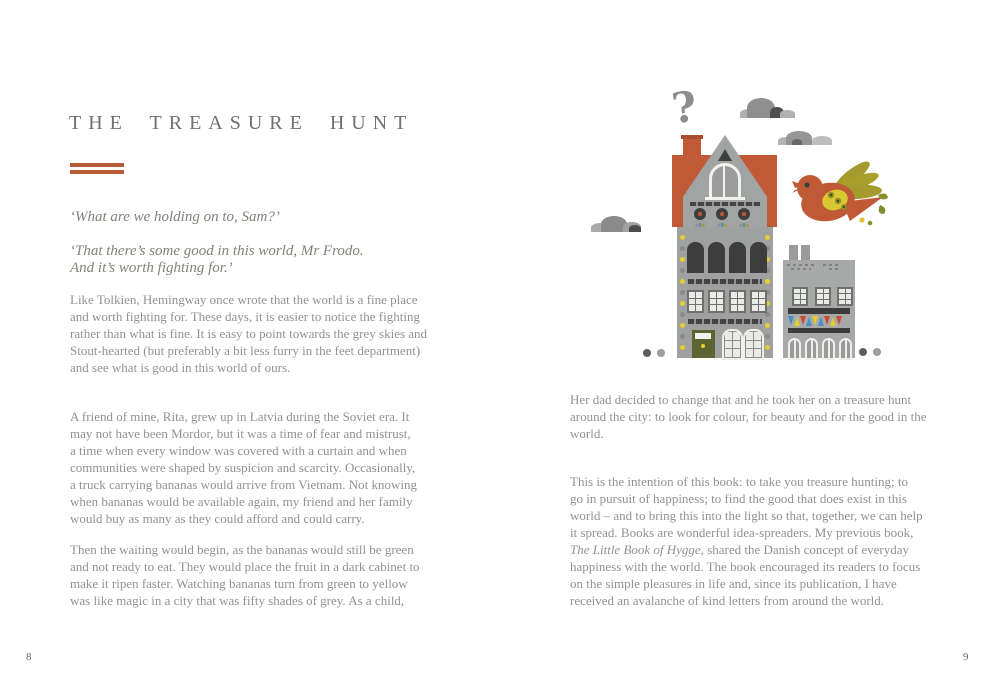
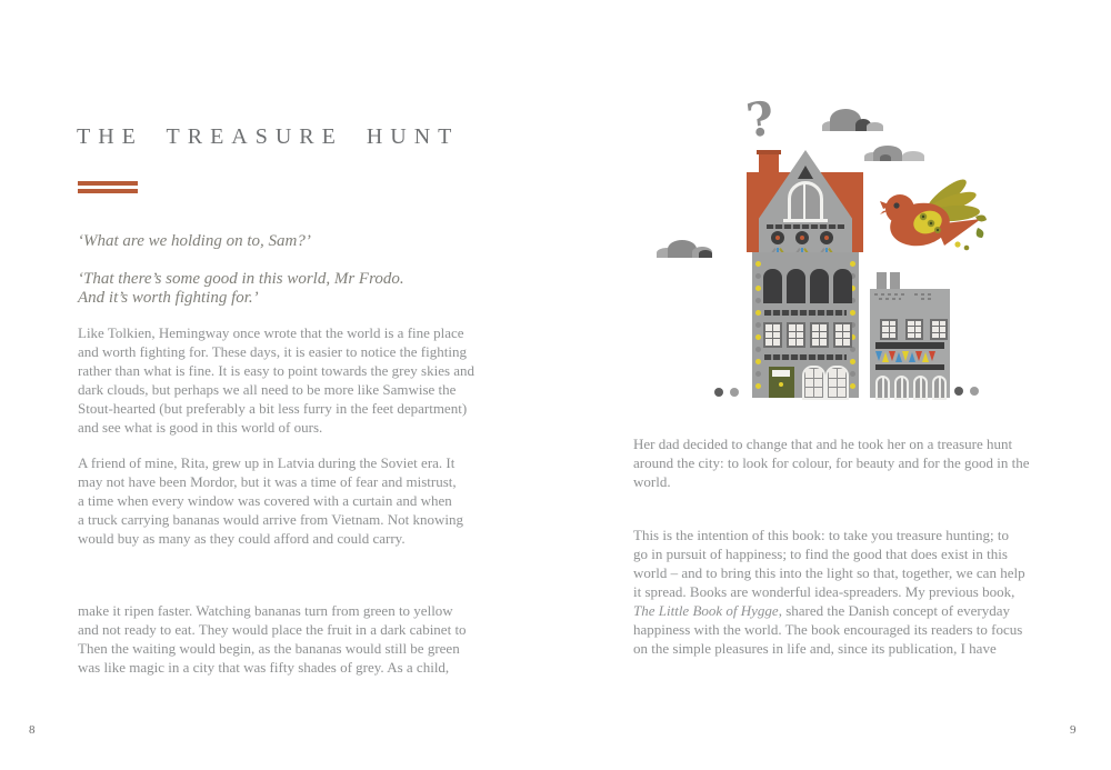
  THE TREASURE HUNT
  ‘What are we holding on to, Sam?’
  ‘That there’s some good in this world, Mr Frodo.
  And it’s worth fighting for.’
  Like Tolkien, Hemingway once wrote that the world is a fine place
  and worth fighting for. These days, it is easier to notice the fighting
  rather than what is fine. It is easy to point towards the grey skies and
+ dark clouds, but perhaps we all need to be more like Samwise the
  Stout-hearted (but preferably a bit less furry in the feet department)
  and see what is good in this world of ours.
  A friend of mine, Rita, grew up in Latvia during the Soviet era. It
  may not have been Mordor, but it was a time of fear and mistrust,
  a time when every window was covered with a curtain and when
- communities were shaped by suspicion and scarcity. Occasionally,
  a truck carrying bananas would arrive from Vietnam. Not knowing
- when bananas would be available again, my friend and her family
  would buy as many as they could afford and could carry.
- Then the waiting would begin, as the bananas would still be green
+ make it ripen faster. Watching bananas turn from green to yellow
  and not ready to eat. They would place the fruit in a dark cabinet to
- make it ripen faster. Watching bananas turn from green to yellow
+ Then the waiting would begin, as the bananas would still be green
  was like magic in a city that was fifty shades of grey. As a child,
  8
  Her dad decided to change that and he took her on a treasure hunt
  around the city: to look for colour, for beauty and for the good in the
  world.
  This is the intention of this book: to take you treasure hunting; to
  go in pursuit of happiness; to find the good that does exist in this
  world – and to bring this into the light so that, together, we can help
  it spread. Books are wonderful idea-spreaders. My previous book,
  The Little Book of Hygge, shared the Danish concept of everyday
  happiness with the world. The book encouraged its readers to focus
  on the simple pleasures in life and, since its publication, I have
- received an avalanche of kind letters from around the world.
  9
